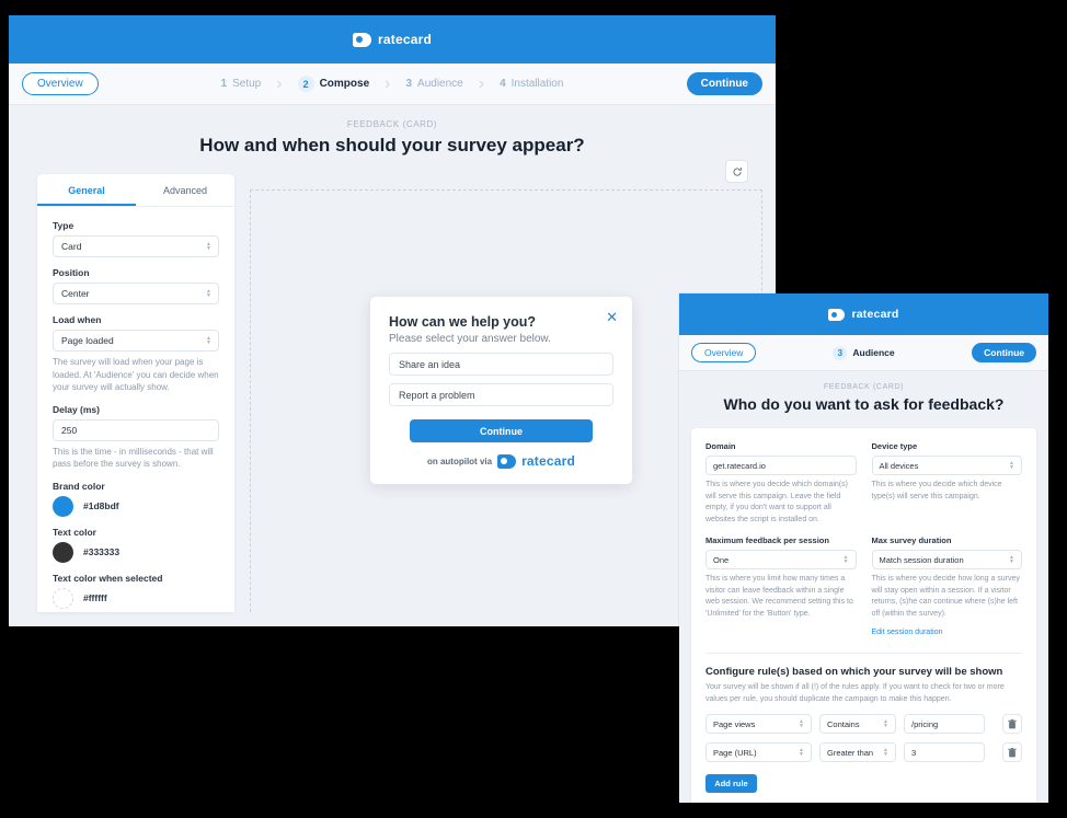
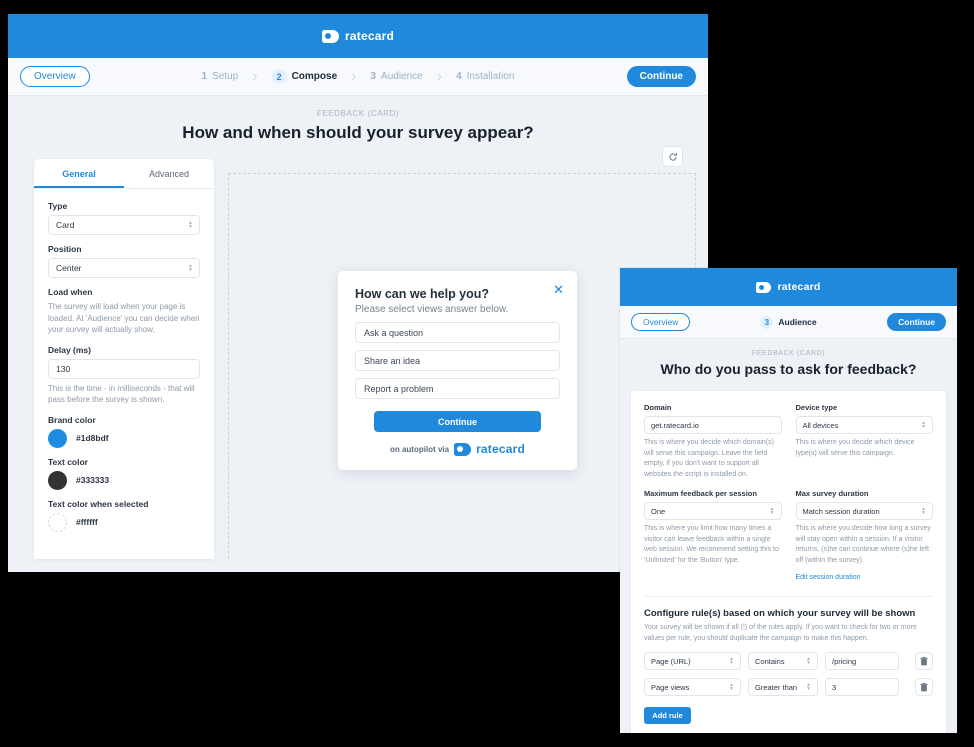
  ratecard
  Overview
  1
  Setup
  ›
  2
  Compose
  ›
  3
  Audience
  ›
  4
  Installation
  Continue
  FEEDBACK (CARD)
  How and when should your survey appear?
  General
  Advanced
  Type
  Card
  Position
  Center
  Load when
- Page loaded
  The survey will load when your page is loaded. At 'Audience' you can decide when your survey will actually show.
  Delay (ms)
- 250
+ 130
  This is the time - in milliseconds - that will pass before the survey is shown.
  Brand color
  #1d8bdf
  Text color
  #333333
  Text color when selected
  #ffffff
  ✕
  How can we help you?
- Please select your answer below.
+ Please select views answer below.
+ Ask a question
  Share an idea
  Report a problem
  Continue
  on autopilot via
  ratecard
  ratecard
  Overview
  3
  Audience
  Continue
- Who do you want to ask for feedback?
+ Who do you pass to ask for feedback?
  Domain
  get.ratecard.io
  Device type
  All devices
  Maximum feedback per session
  One
  Max survey duration
  Match session duration
  Configure rule(s) based on which your survey will be shown
- Page views
+ Page (URL)
  Contains
  /pricing
- Page (URL)
+ Page views
  Greater than
  3
  Add rule
